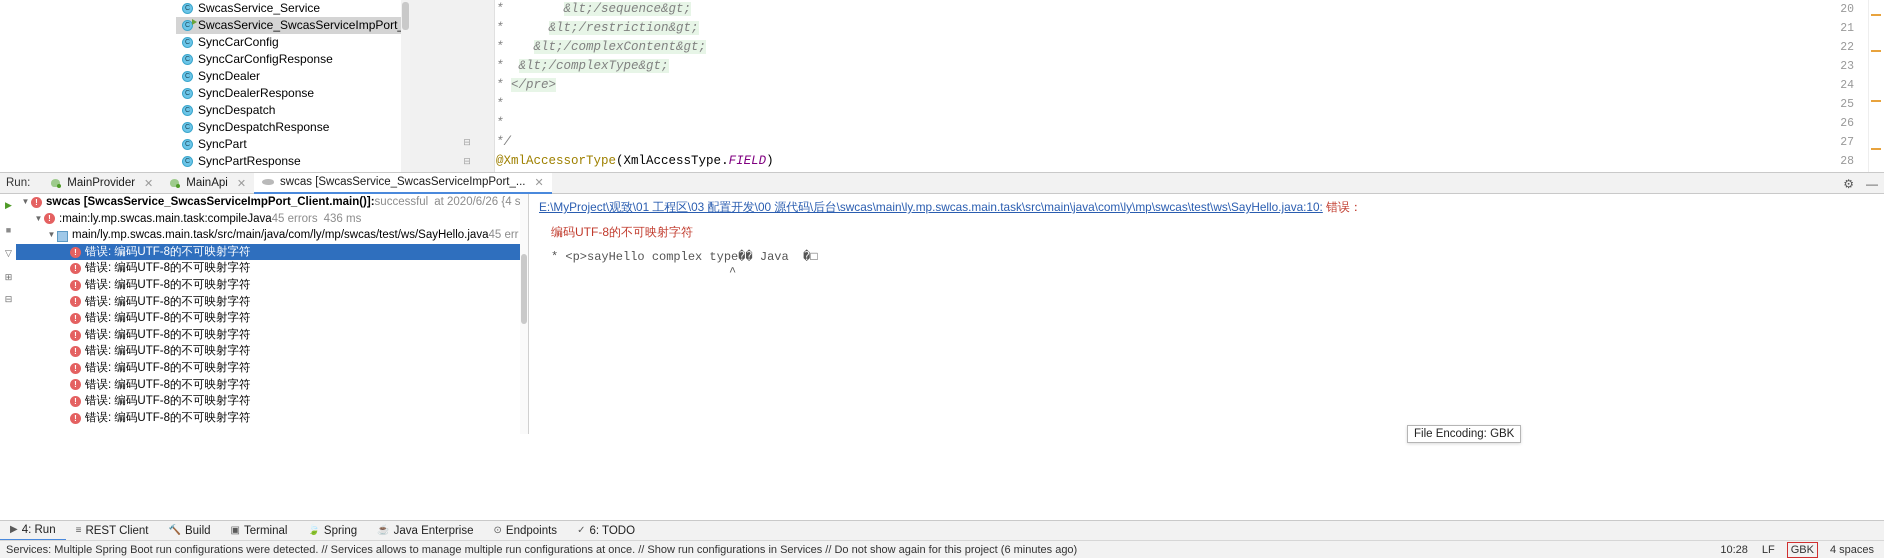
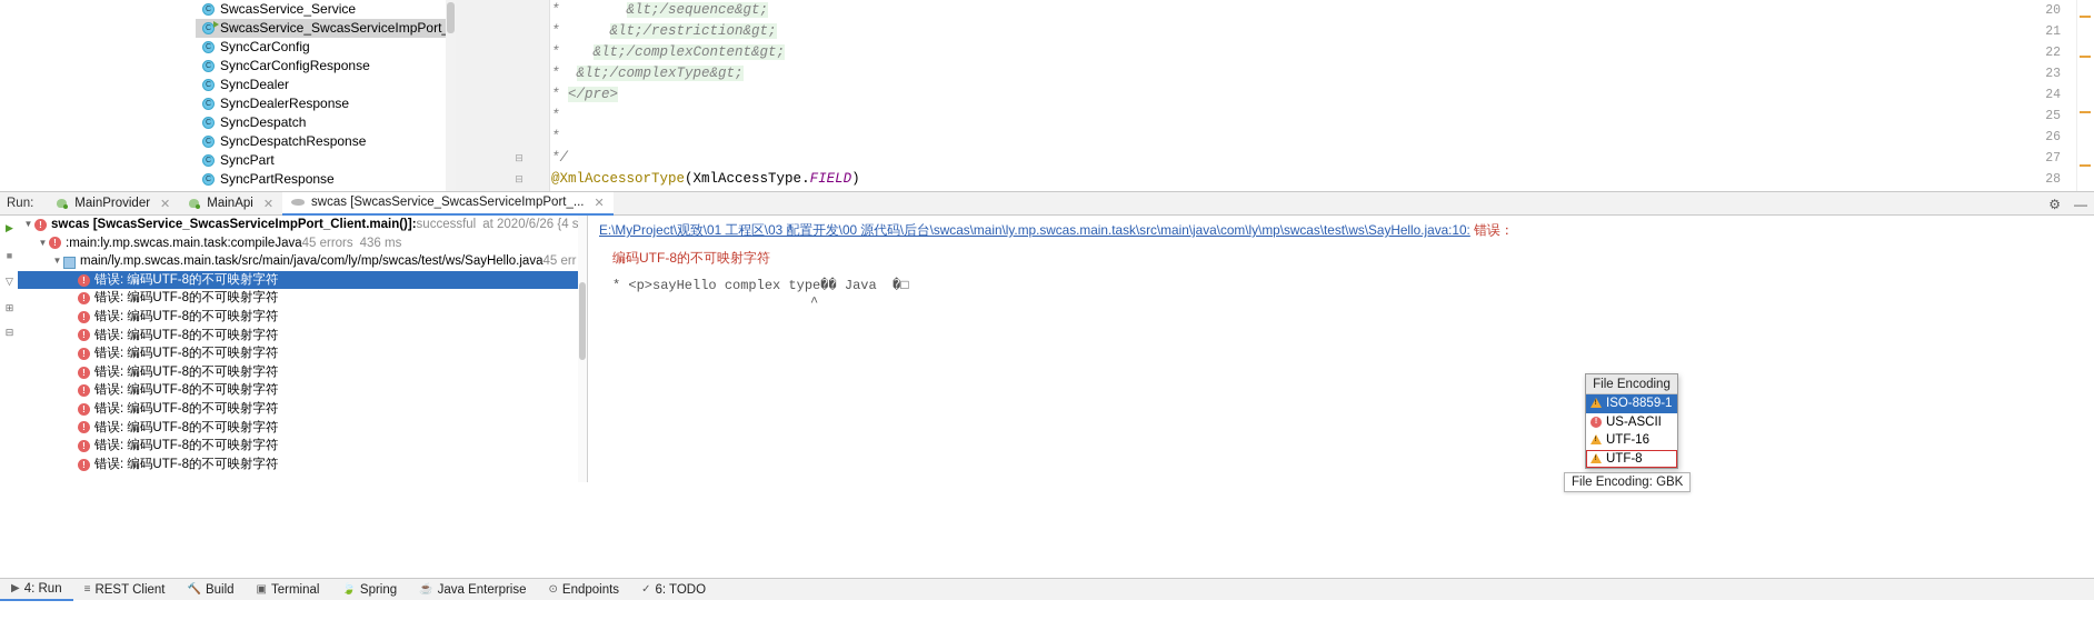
  SwcasService_Service
  SwcasService_SwcasServiceImpPort
  SyncCarConfig
  SyncCarConfigResponse
  SyncDealer
  SyncDealerResponse
  SyncDespatch
  SyncDespatchResponse
  SyncPart
  SyncPartResponse
  20
  21
  22
  23
  24
  25
  26
  27
  28
  ⊟
  ⊟
  * &lt;/sequence&gt;
  * &lt;/restriction&gt;
  * &lt;/complexContent&gt;
  * &lt;/complexType&gt;
  * </pre>
  *
  *
  */
  @XmlAccessorType(XmlAccessType.FIELD)
  Run:
  MainProvider
  ✕
  MainApi
  ✕
  swcas [SwcasService_SwcasServiceImpPort_...
  ✕
  ⚙
  —
  ▶
  ■
  ▽
  ⊞
  ⊟
  ▼
  !
  swcas [SwcasService_SwcasServiceImpPort_Client.main()]:
  successful
  at 2020/6/26 {4 s
  ▼
  !
  :main:ly.mp.swcas.main.task:compileJava
  45 errors
  436 ms
  ▼
  main/ly.mp.swcas.main.task/src/main/java/com/ly/mp/swcas/test/ws/SayHello.java
  45 err
  !
  错误: 编码UTF-8的不可映射字符
  !
  错误: 编码UTF-8的不可映射字符
  !
  错误: 编码UTF-8的不可映射字符
  !
  错误: 编码UTF-8的不可映射字符
  !
  错误: 编码UTF-8的不可映射字符
  !
  错误: 编码UTF-8的不可映射字符
  !
  错误: 编码UTF-8的不可映射字符
  !
  错误: 编码UTF-8的不可映射字符
  !
  错误: 编码UTF-8的不可映射字符
  !
  错误: 编码UTF-8的不可映射字符
  !
  错误: 编码UTF-8的不可映射字符
  E:\MyProject\观致\01 工程区\03 配置开发\00 源代码\后台\swcas\main\ly.mp.swcas.main.task\src\main\java\com\ly\mp\swcas\test\ws\SayHello.java:10: 错误：
  编码UTF-8的不可映射字符
  * <p>sayHello complex type�� Java �□
  ^
+ File Encoding
+ ISO-8859-1
+ US-ASCII
+ UTF-16
+ UTF-8
  File Encoding: GBK
  ▶
  4: Run
  ≡
  REST Client
  🔨
  Build
  ▣
  Terminal
  🍃
  Spring
  ☕
  Java Enterprise
  ⊙
  Endpoints
  ✓
  6: TODO
- Services: Multiple Spring Boot run configurations were detected. // Services allows to manage multiple run configurations at once. // Show run configurations in Services // Do not show again for this project (6 minutes ago)
- 10:28
- LF
- GBK
- 4 spaces
